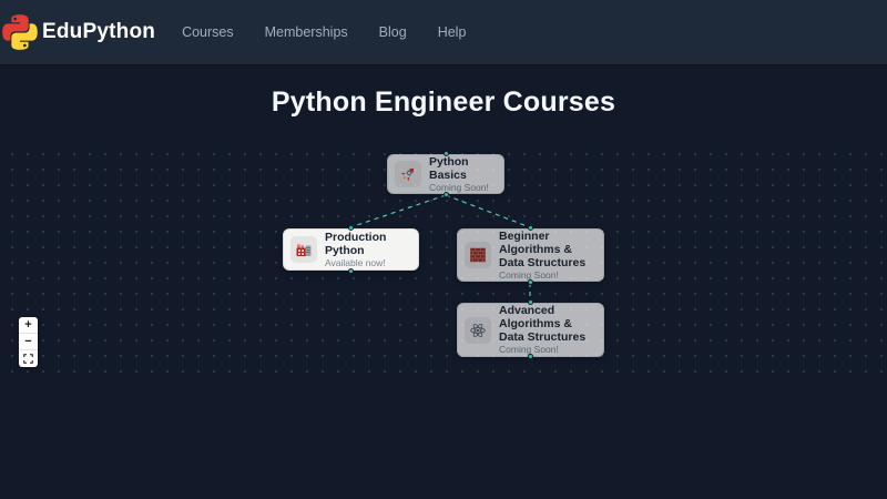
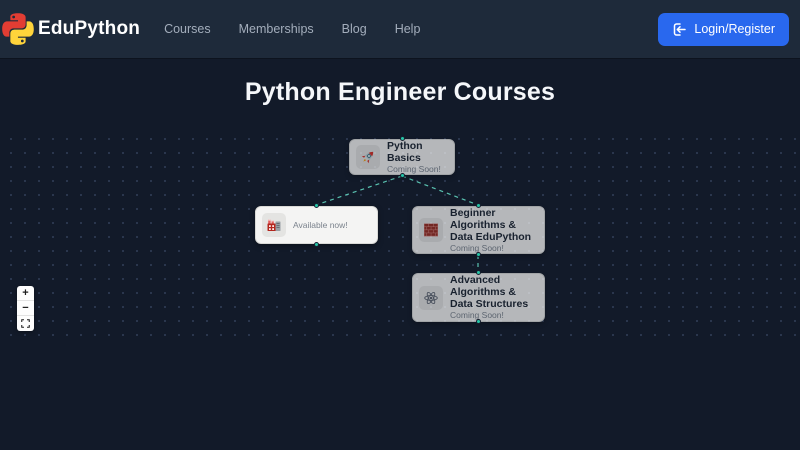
  EduPython
  Courses
  Memberships
  Blog
  Help
+ Login/Register
  Python Engineer Courses
  Python Basics
  Coming Soon!
- Production Python
  Available now!
- Beginner Algorithms & Data Structures
+ Beginner Algorithms & Data EduPython
  Coming Soon!
  Advanced Algorithms & Data Structures
  Coming Soon!
  +
  −
